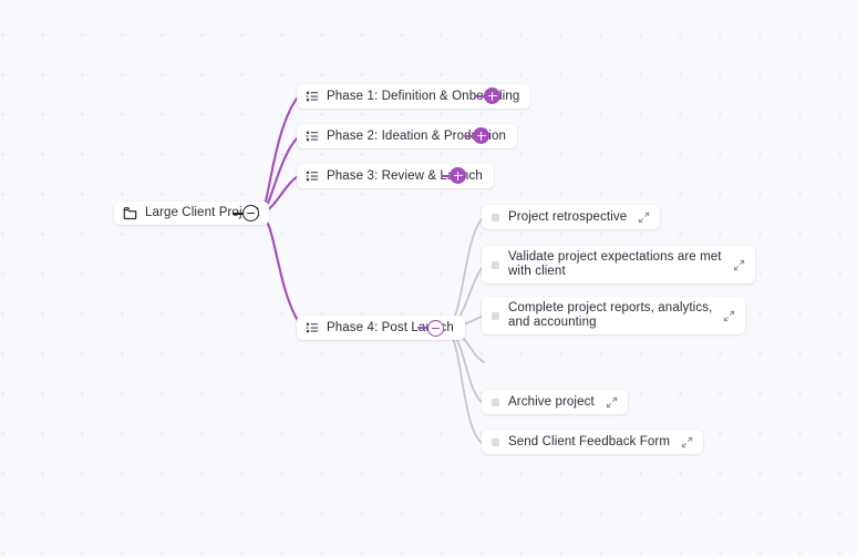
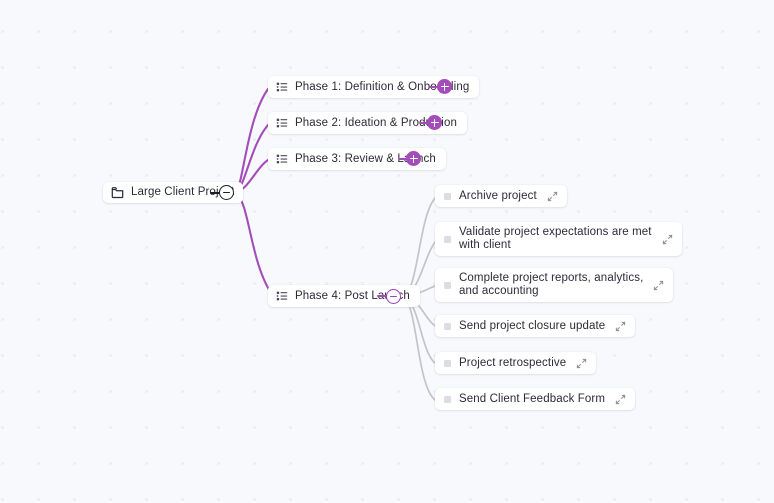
  Large Client Pr
  Phase 1: Definition & Onbing
  Phase 2: Ideation & Proion
  Phase 3: Review &ch
  Phase 4: Post Lh
- Project retrospective
+ Archive project
  Validate project expectations are met
  with client
  Complete project reports, analytics,
  and accounting
+ Send project closure update
- Archive project
+ Project retrospective
  Send Client Feedback Form
